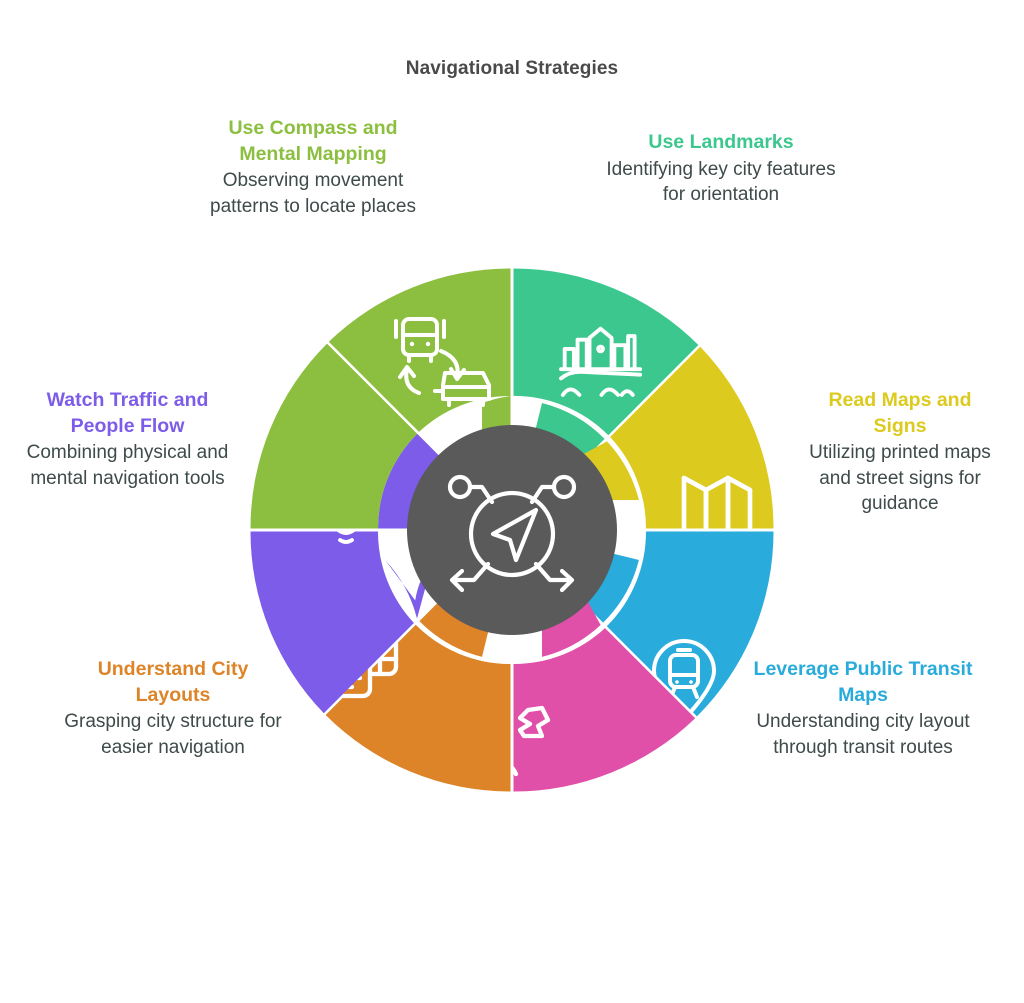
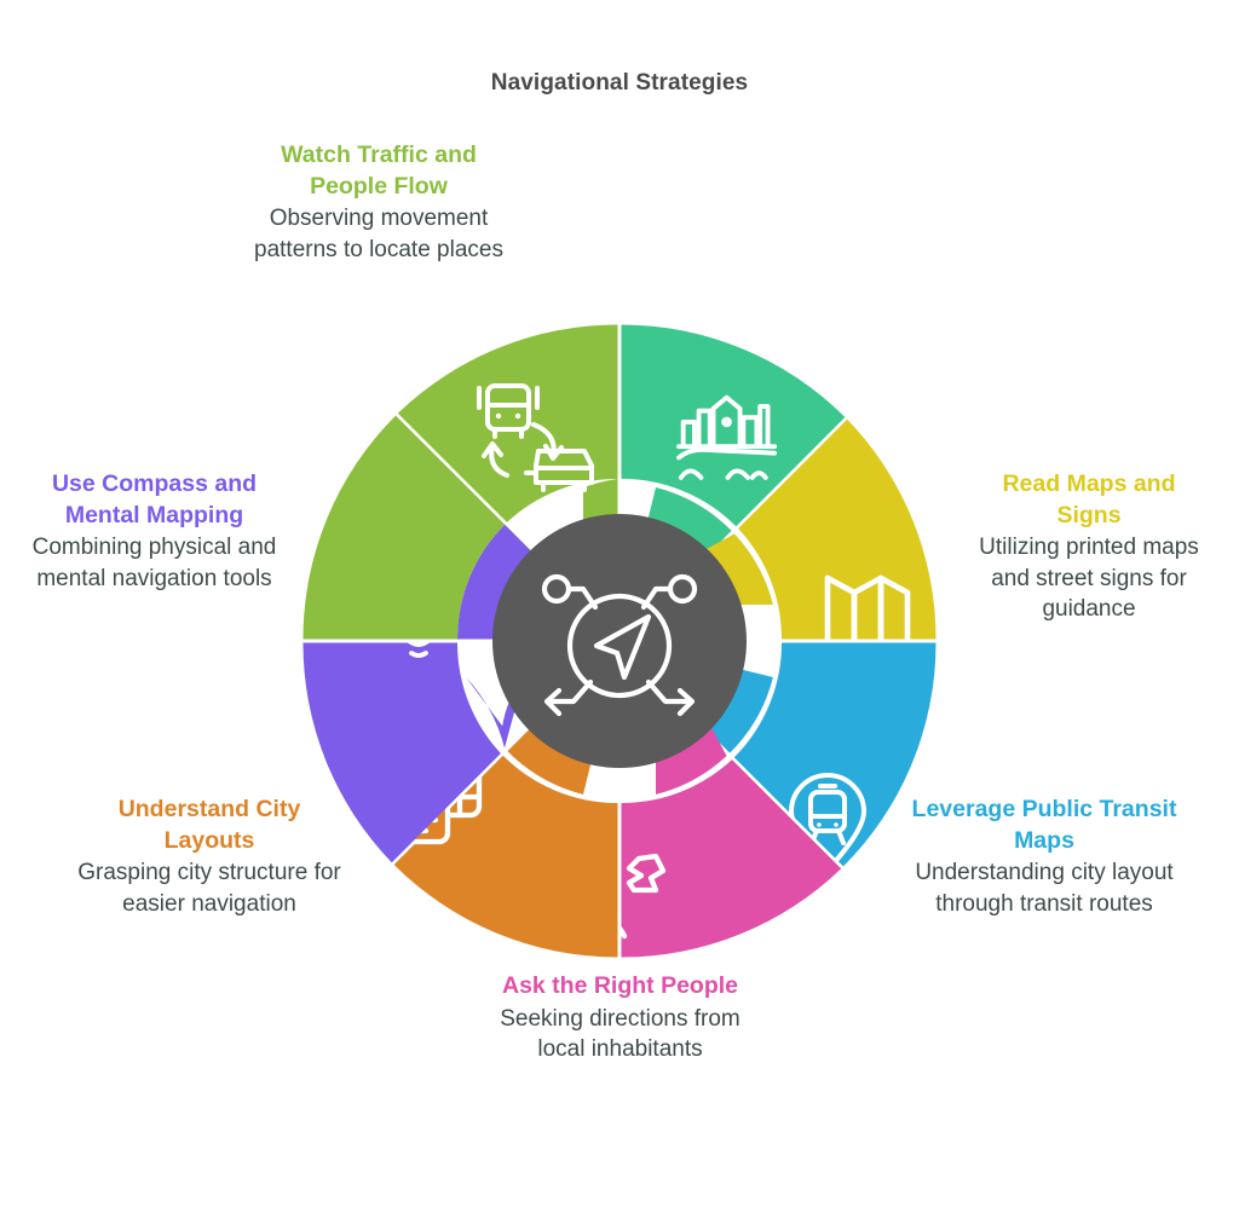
  Navigational Strategies
- Use Landmarks
- Identifying key city features for orientation
  Read Maps and Signs
  Utilizing printed maps and street signs for guidance
  Leverage Public Transit Maps
  Understanding city layout through transit routes
+ Ask the Right People
+ Seeking directions from local inhabitants
  Understand City Layouts
  Grasping city structure for easier navigation
- Watch Traffic and People Flow
+ Use Compass and Mental Mapping
  Combining physical and mental navigation tools
- Use Compass and Mental Mapping
+ Watch Traffic and People Flow
  Observing movement patterns to locate places
